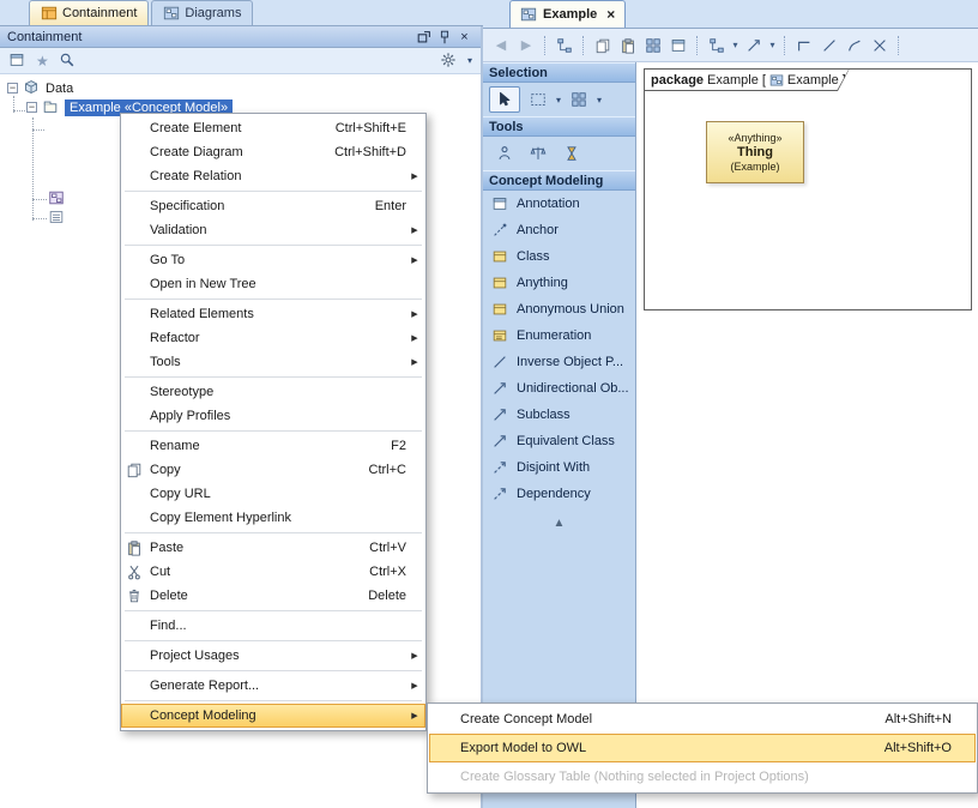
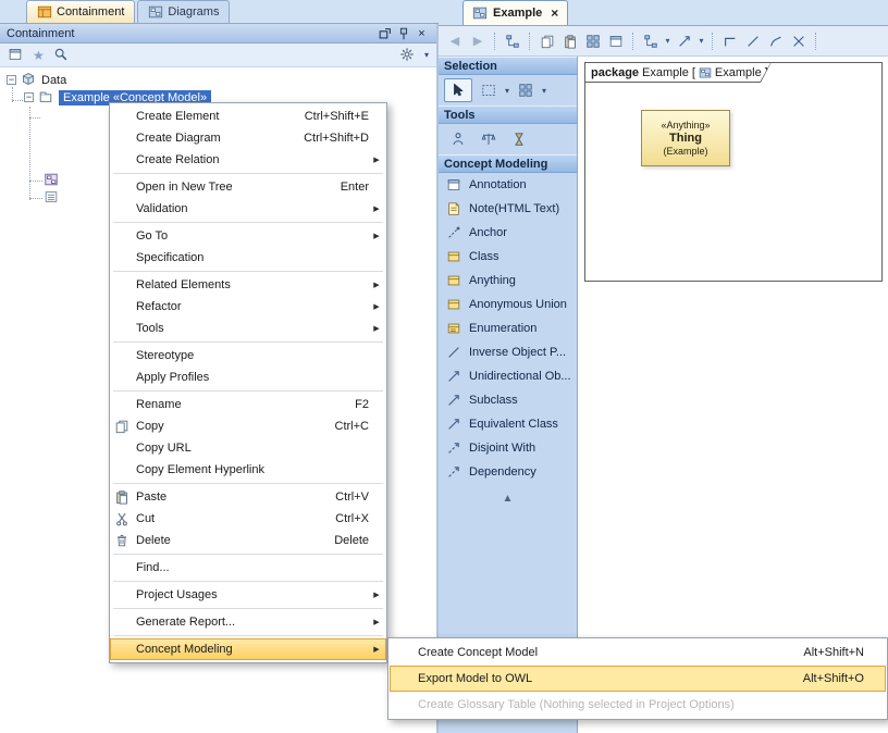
  Containment
  Diagrams
  Example
  ×
  Containment
  ×
  ★
  ▾
  −
  Data
  −
  Example «Concept Model»
  ◀
  ▶
  ▾
  ▾
  Selection
  ▾
  ▾
  Tools
  Concept Modeling
  Annotation
+ Note(HTML Text)
  Anchor
  Class
  Anything
  Anonymous Union
  Enumeration
  Inverse Object P...
  Unidirectional Ob...
  Subclass
  Equivalent Class
  Disjoint With
  Dependency
  ▲
  package
  Example
  [
  Example
  «Anything»
  Thing
  (Example)
  Create Element
  Ctrl+Shift+E
  Create Diagram
  Ctrl+Shift+D
  Create Relation
- Specification
+ Open in New Tree
  Enter
  Validation
  Go To
- Open in New Tree
+ Specification
  Related Elements
  Refactor
  Tools
  Stereotype
  Apply Profiles
  Rename
  F2
  Copy
  Ctrl+C
  Copy URL
  Copy Element Hyperlink
  Paste
  Ctrl+V
  Cut
  Ctrl+X
  Delete
  Delete
  Find...
  Project Usages
  Generate Report...
  Concept Modeling
  Create Concept Model
  Alt+Shift+N
  Export Model to OWL
  Alt+Shift+O
  Create Glossary Table (Nothing selected in Project Options)
